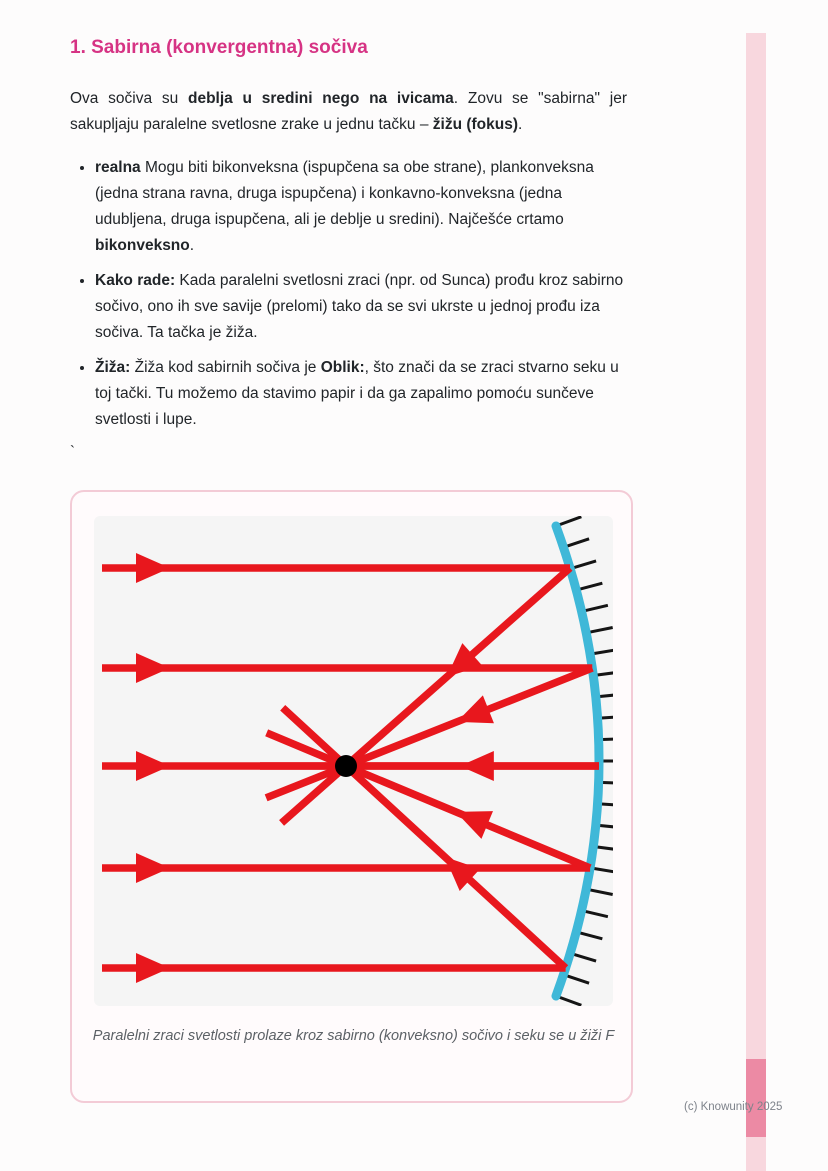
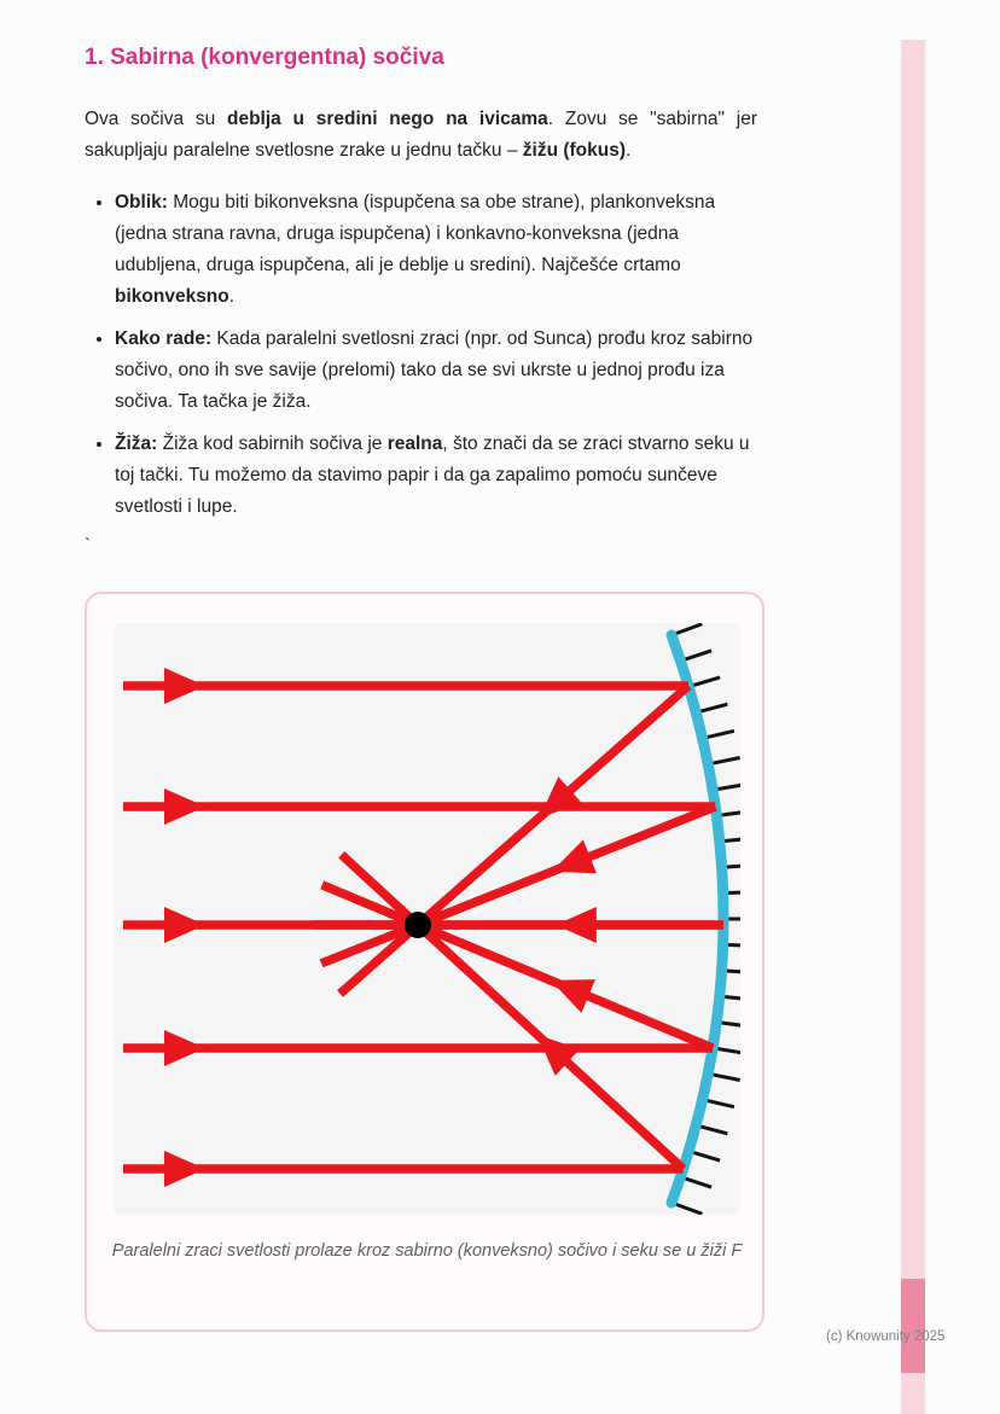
  1. Sabirna (konvergentna) sočiva
  Ova sočiva su deblja u sredini nego na ivicama. Zovu se "sabirna" jer sakupljaju paralelne svetlosne zrake u jednu tačku – žižu (fokus).
- realna Mogu biti bikonveksna (ispupčena sa obe strane), plankonveksna (jedna strana ravna, druga ispupčena) i konkavno-konveksna (jedna udubljena, druga ispupčena, ali je deblje u sredini). Najčešće crtamo bikonveksno.
+ Oblik: Mogu biti bikonveksna (ispupčena sa obe strane), plankonveksna (jedna strana ravna, druga ispupčena) i konkavno-konveksna (jedna udubljena, druga ispupčena, ali je deblje u sredini). Najčešće crtamo bikonveksno.
  Kako rade: Kada paralelni svetlosni zraci (npr. od Sunca) prođu kroz sabirno sočivo, ono ih sve savije (prelomi) tako da se svi ukrste u jednoj prođu iza sočiva. Ta tačka je žiža.
- Žiža: Žiža kod sabirnih sočiva je Oblik:, što znači da se zraci stvarno seku u toj tački. Tu možemo da stavimo papir i da ga zapalimo pomoću sunčeve svetlosti i lupe.
+ Žiža: Žiža kod sabirnih sočiva je realna, što znači da se zraci stvarno seku u toj tački. Tu možemo da stavimo papir i da ga zapalimo pomoću sunčeve svetlosti i lupe.
  `
  Paralelni zraci svetlosti prolaze kroz sabirno (konveksno) sočivo i seku se u žiži F
  (c) Knowunity 2025
